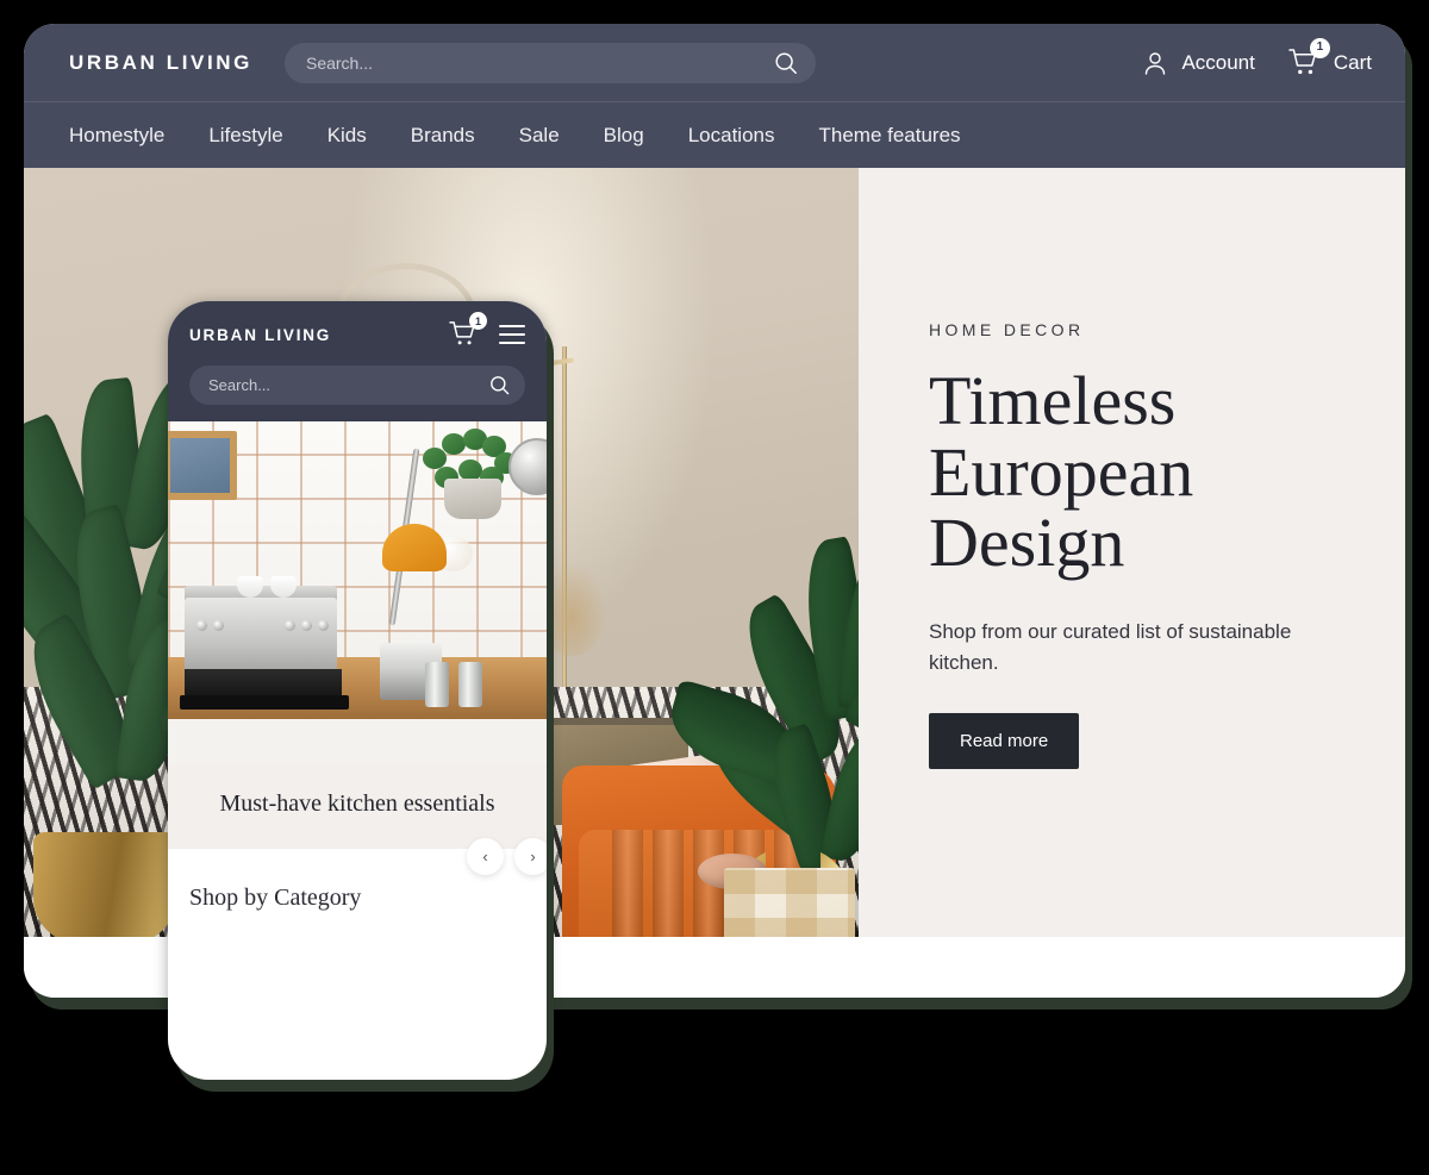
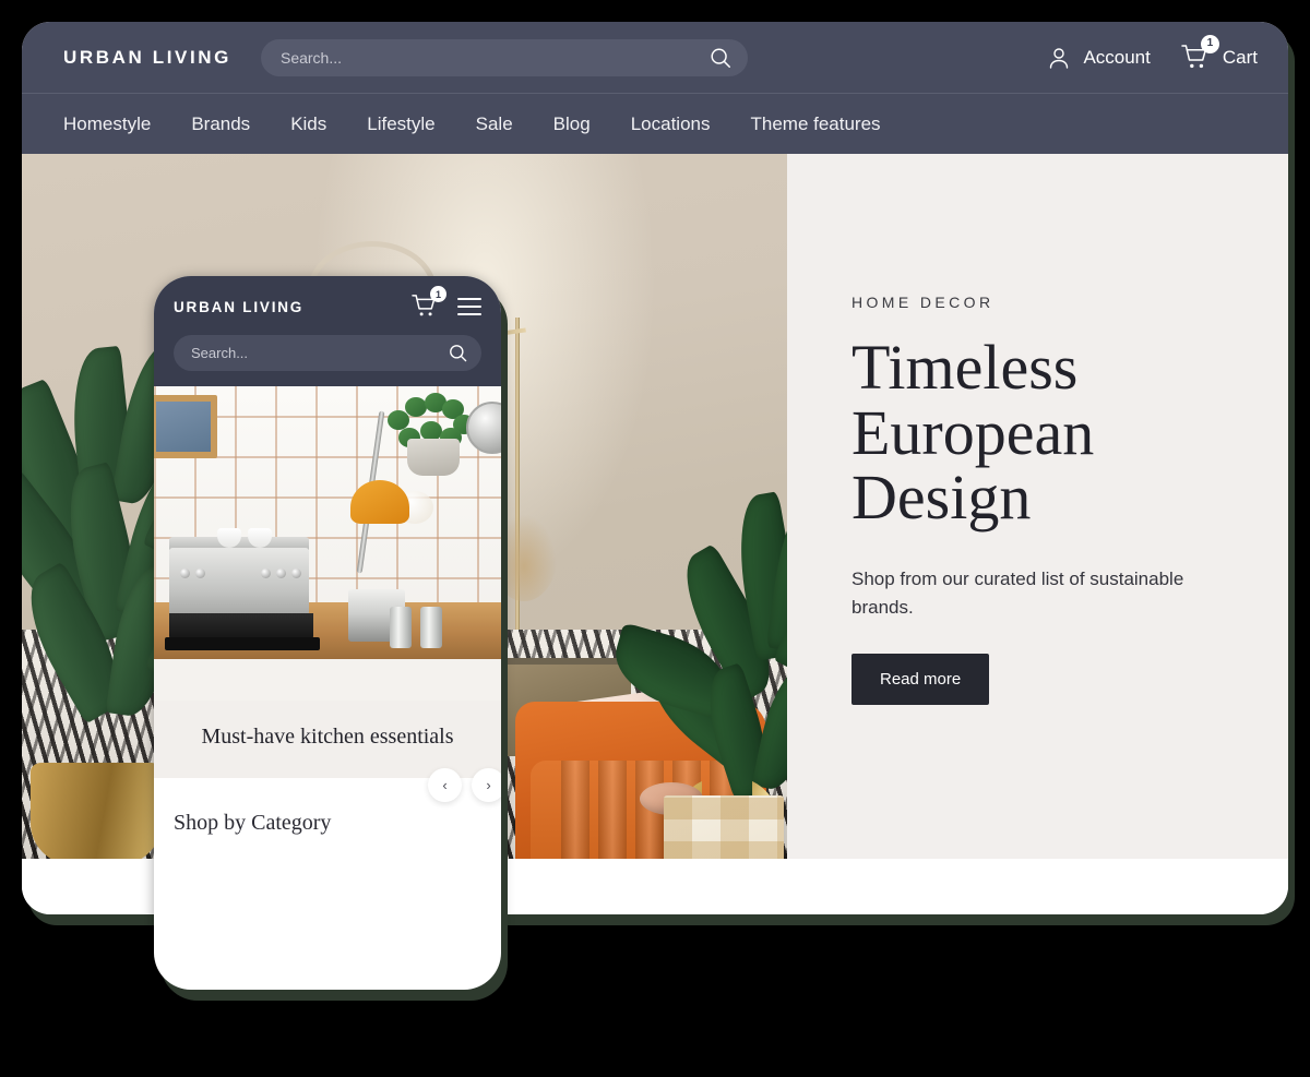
  URBAN LIVING
  Search...
  Account
  1
  Cart
  Homestyle
- Lifestyle
+ Brands
  Kids
- Brands
+ Lifestyle
  Sale
  Blog
  Locations
  Theme features
  HOME DECOR
  Timeless European Design
- Shop from our curated list of sustainable kitchen.
+ Shop from our curated list of sustainable brands.
  Read more
  URBAN LIVING
  1
  Search...
  Must-have kitchen essentials
  ‹
  ›
  Shop by Category
